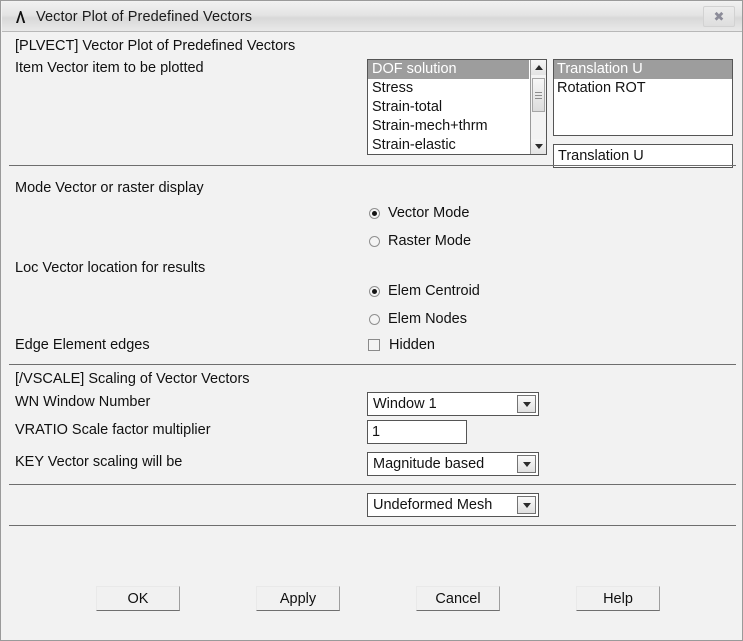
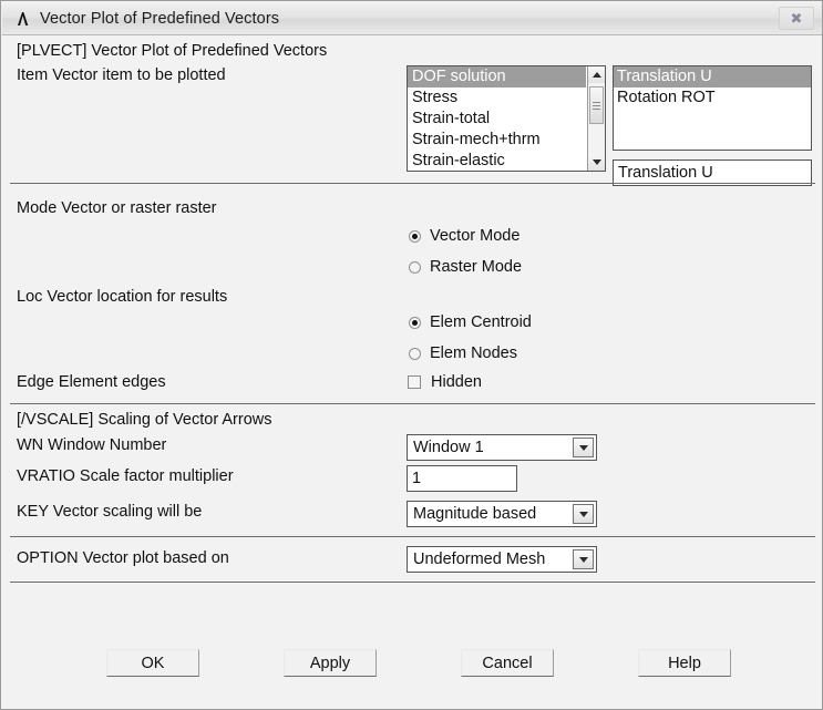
  Vector Plot of Predefined Vectors
  ✖
  [PLVECT] Vector Plot of Predefined Vectors
  Item Vector item to be plotted
  DOF solution
  Stress
  Strain-total
  Strain-mech+thrm
  Strain-elastic
  Translation U
  Rotation ROT
  Translation U
- Mode Vector or raster display
+ Mode Vector or raster raster
  Vector Mode
  Raster Mode
  Loc Vector location for results
  Elem Centroid
  Elem Nodes
  Edge Element edges
  Hidden
- [/VSCALE] Scaling of Vector Vectors
+ [/VSCALE] Scaling of Vector Arrows
  WN Window Number
  Window 1
  VRATIO Scale factor multiplier
  1
  KEY Vector scaling will be
  Magnitude based
+ OPTION Vector plot based on
  Undeformed Mesh
  OK
  Apply
  Cancel
  Help
